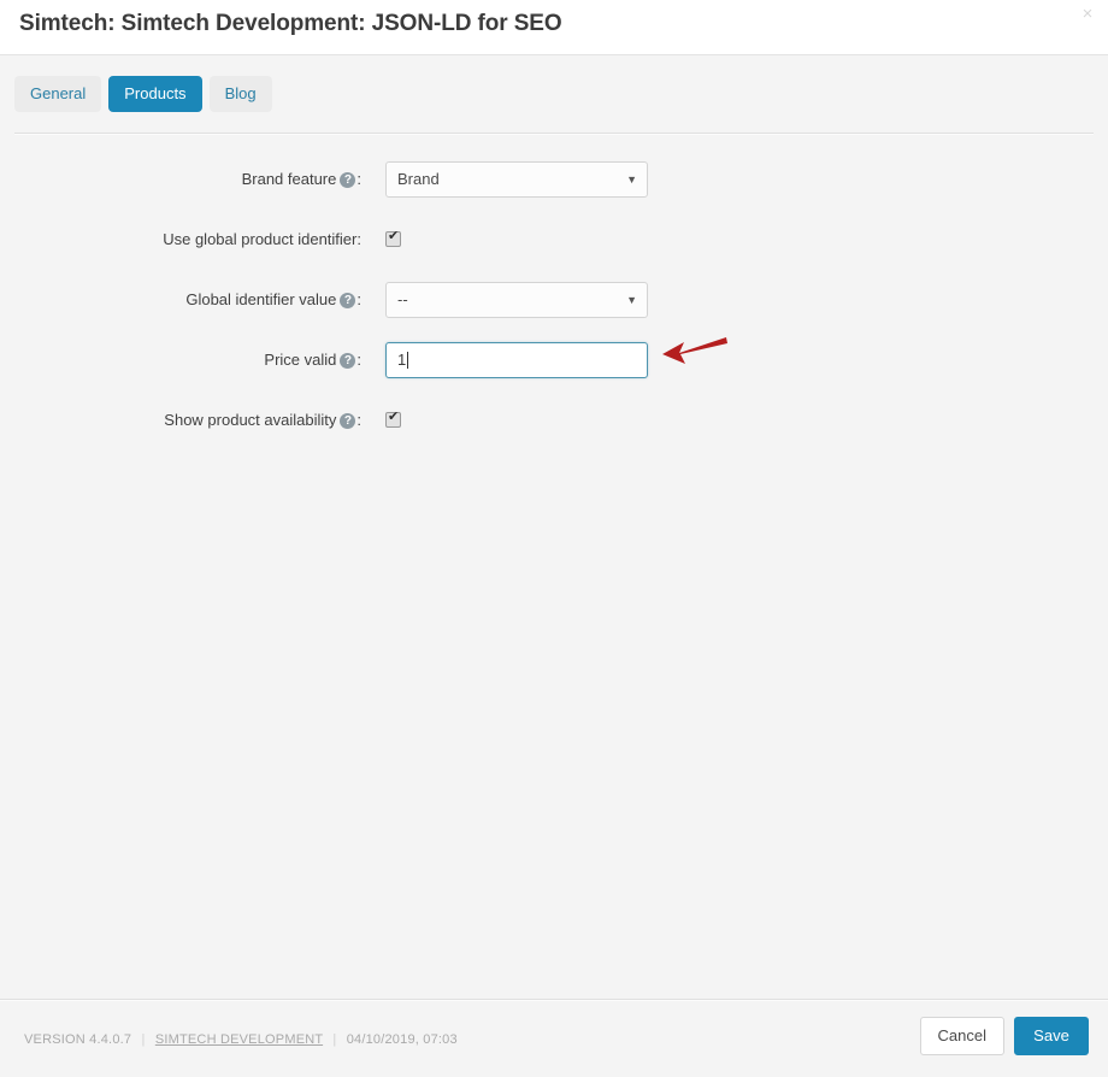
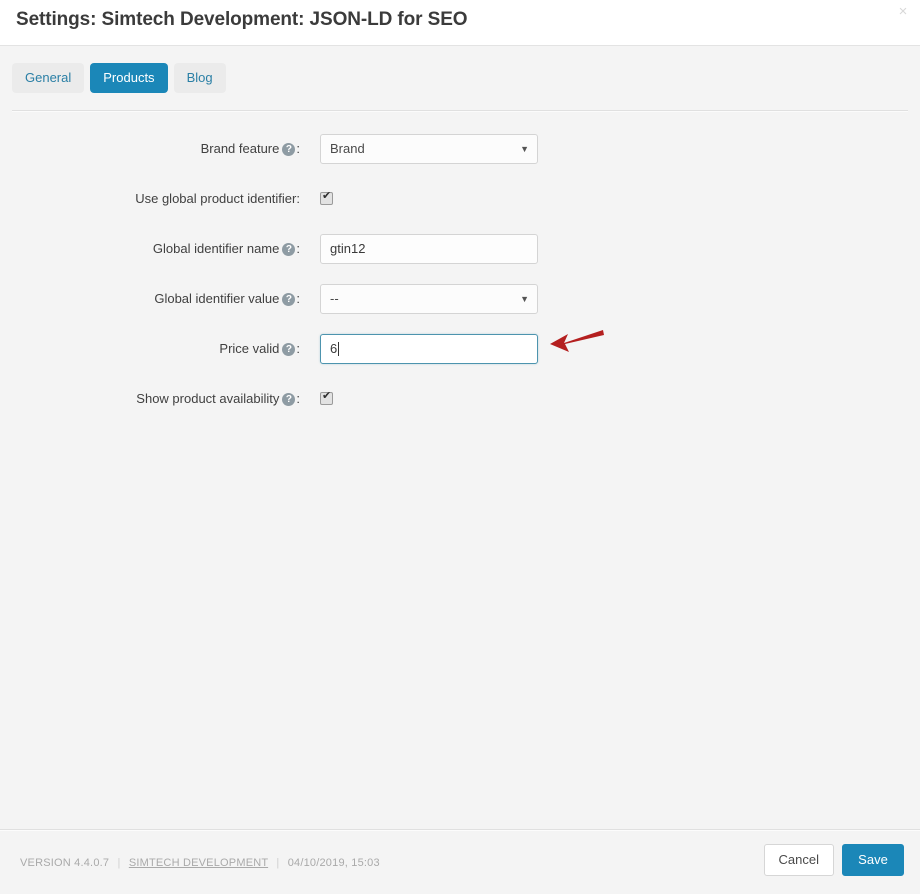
- Simtech: Simtech Development: JSON-LD for SEO
+ Settings: Simtech Development: JSON-LD for SEO
  ×
  General
  Products
  Blog
  Brand feature ? :
  Brand
  ▼
  Use global product identifier:
  ✔
+ Global identifier name ? :
+ gtin12
  Global identifier value ? :
  --
  ▼
  Price valid ? :
- 1
+ 6
  Show product availability ? :
  ✔
- VERSION 4.4.0.7 SIMTECH DEVELOPMENT | 04/10/2019, 07:03
+ VERSION 4.4.0.7 SIMTECH DEVELOPMENT | 04/10/2019, 15:03
  Cancel
  Save
